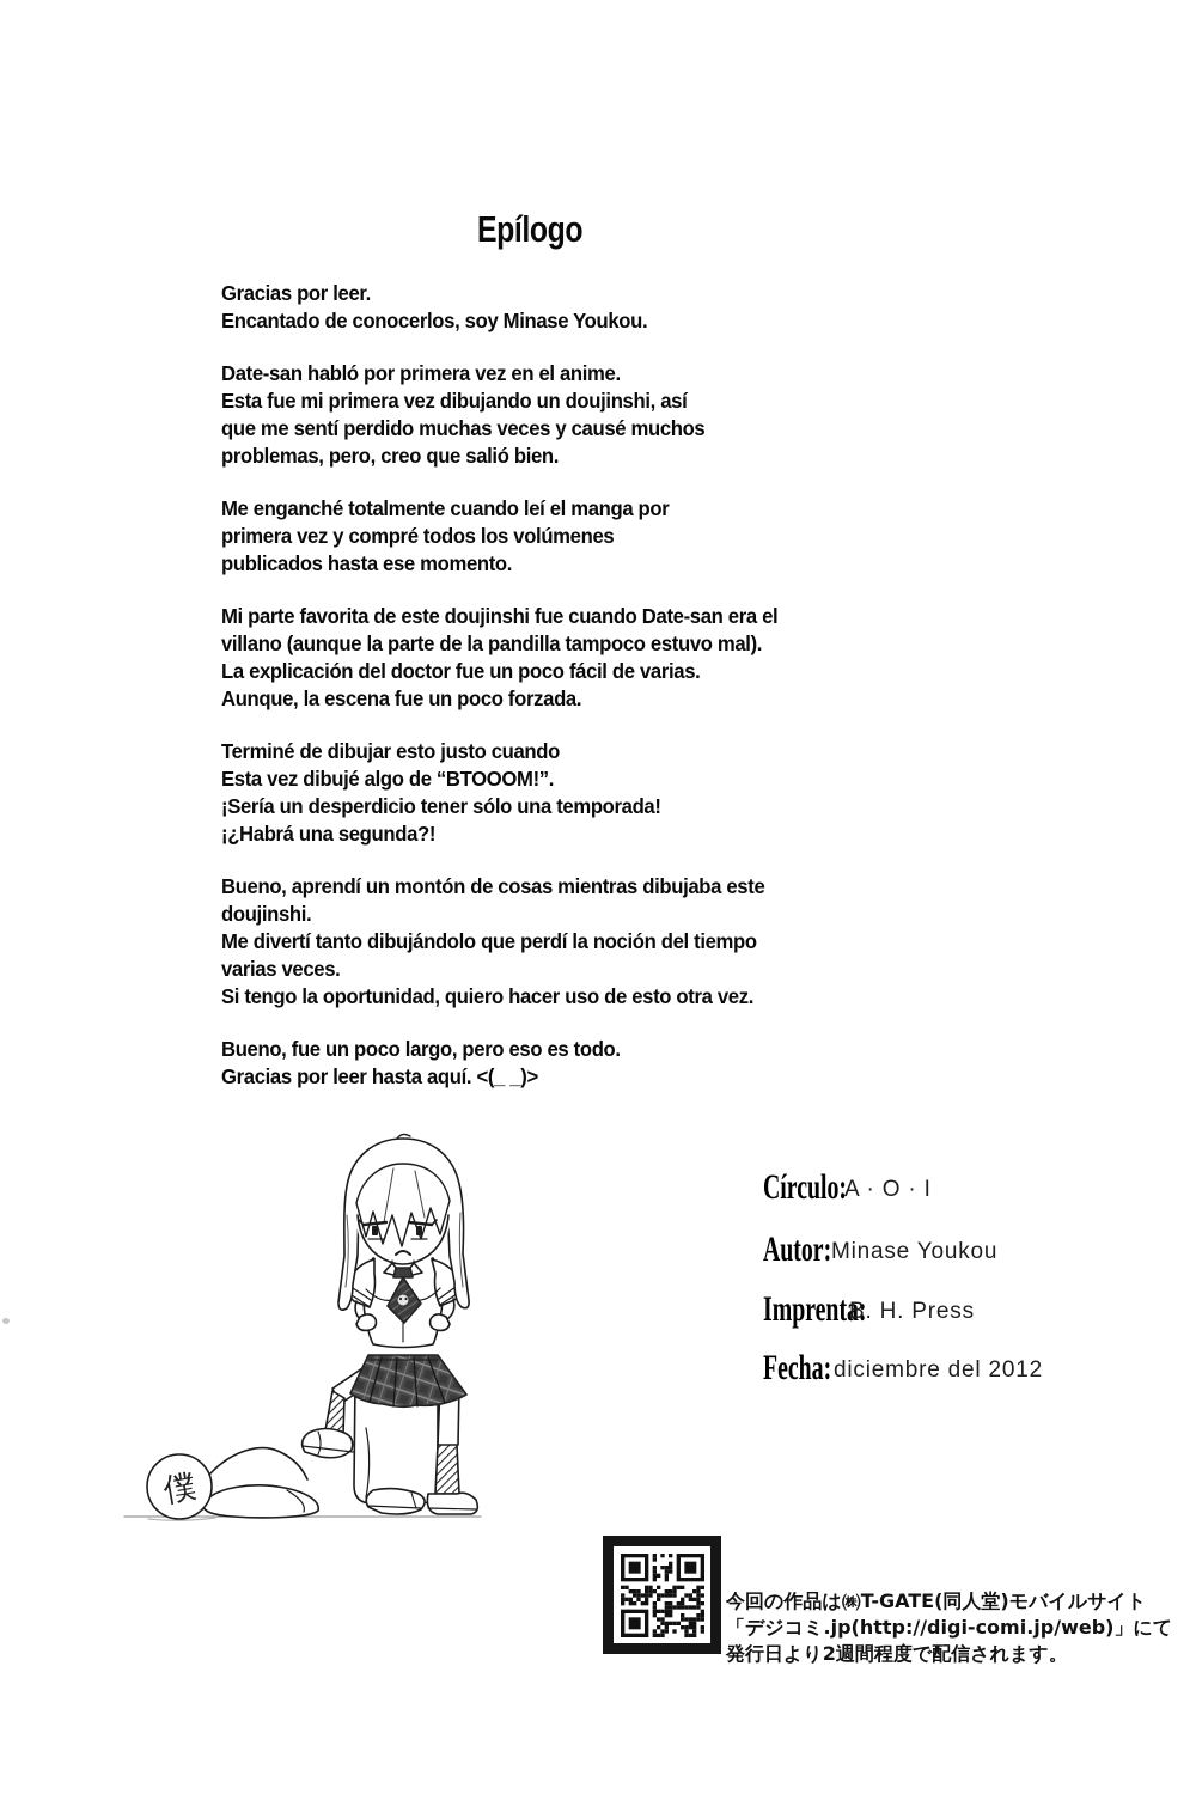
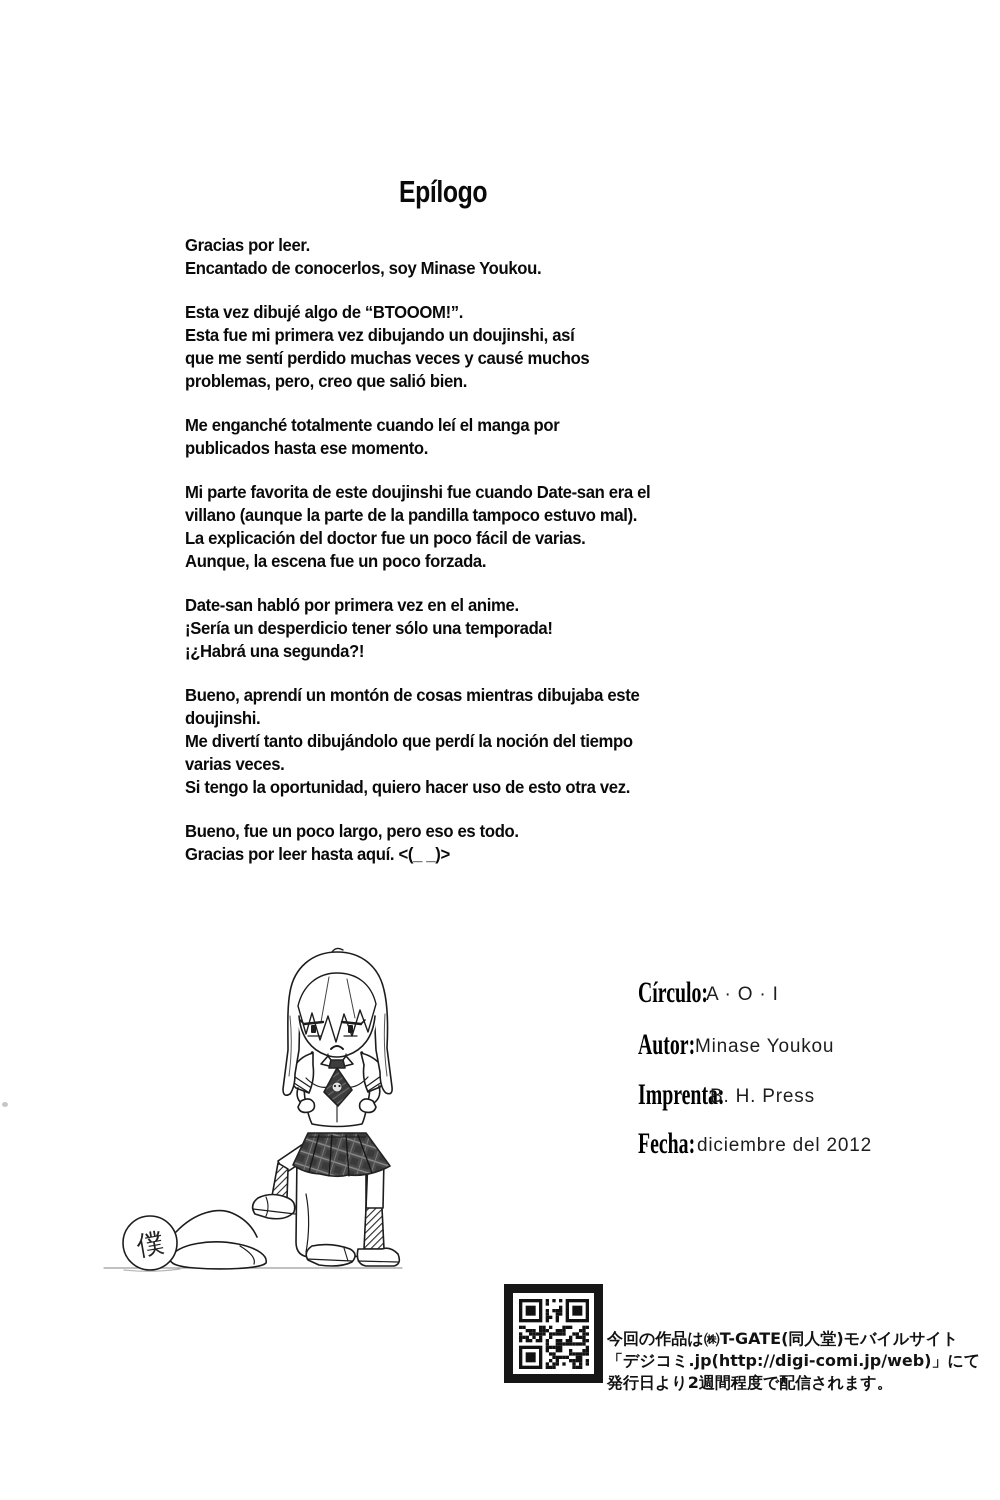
  Epílogo
  Gracias por leer.
  Encantado de conocerlos, soy Minase Youkou.
- Date-san habló por primera vez en el anime.
+ Esta vez dibujé algo de “BTOOOM!”.
  Esta fue mi primera vez dibujando un doujinshi, así
  que me sentí perdido muchas veces y causé muchos
  problemas, pero, creo que salió bien.
  Me enganché totalmente cuando leí el manga por
- primera vez y compré todos los volúmenes
  publicados hasta ese momento.
  Mi parte favorita de este doujinshi fue cuando Date-san era el
  villano (aunque la parte de la pandilla tampoco estuvo mal).
  La explicación del doctor fue un poco fácil de varias.
  Aunque, la escena fue un poco forzada.
- Terminé de dibujar esto justo cuando
- Esta vez dibujé algo de “BTOOOM!”.
+ Date-san habló por primera vez en el anime.
  ¡Sería un desperdicio tener sólo una temporada!
  ¡¿Habrá una segunda?!
  Bueno, aprendí un montón de cosas mientras dibujaba este
  doujinshi.
  Me divertí tanto dibujándolo que perdí la noción del tiempo
  varias veces.
  Si tengo la oportunidad, quiero hacer uso de esto otra vez.
  Bueno, fue un poco largo, pero eso es todo.
  Gracias por leer hasta aquí. <(_ _)>
  Círculo:
  A · O · I
  Autor:
  Minase Youkou
  Imprenta:
  B. H. Press
  Fecha:
  diciembre del 2012
  今回の作品は㈱T-GATE(同人堂)モバイルサイト
  「デジコミ.jp(http://digi-comi.jp/web)」にて
  発行日より2週間程度で配信されます。
